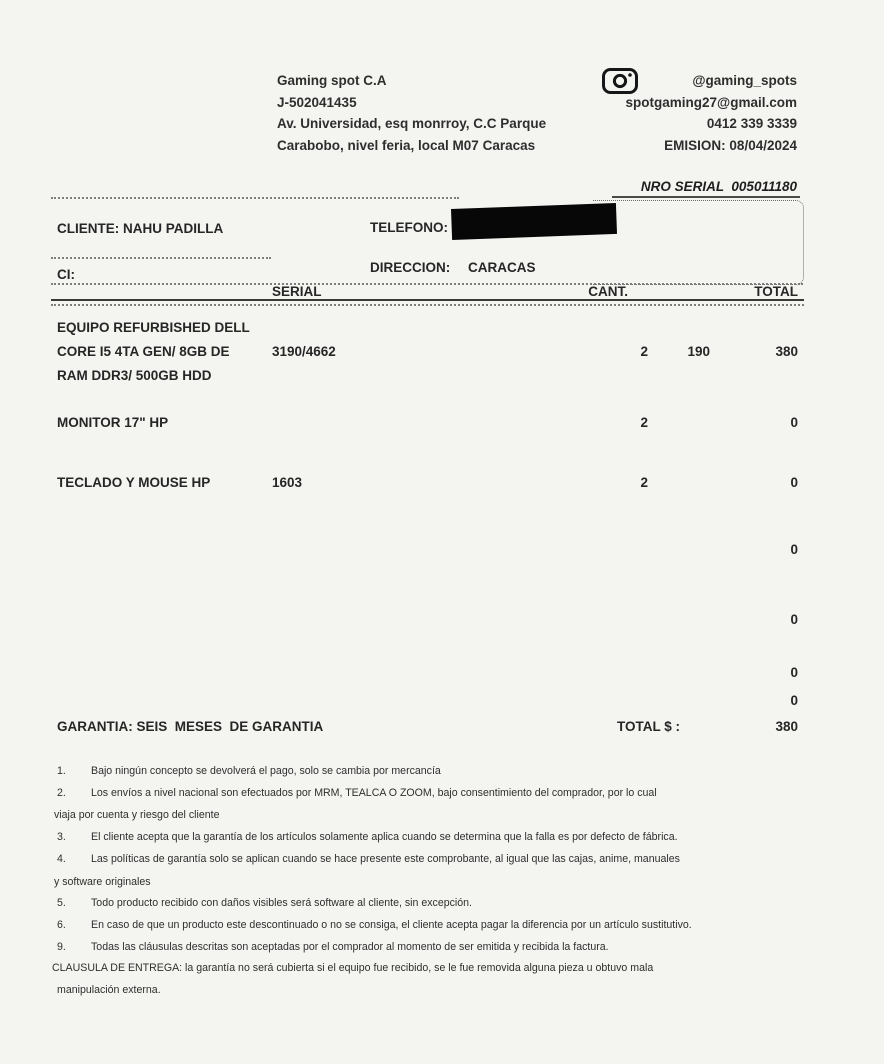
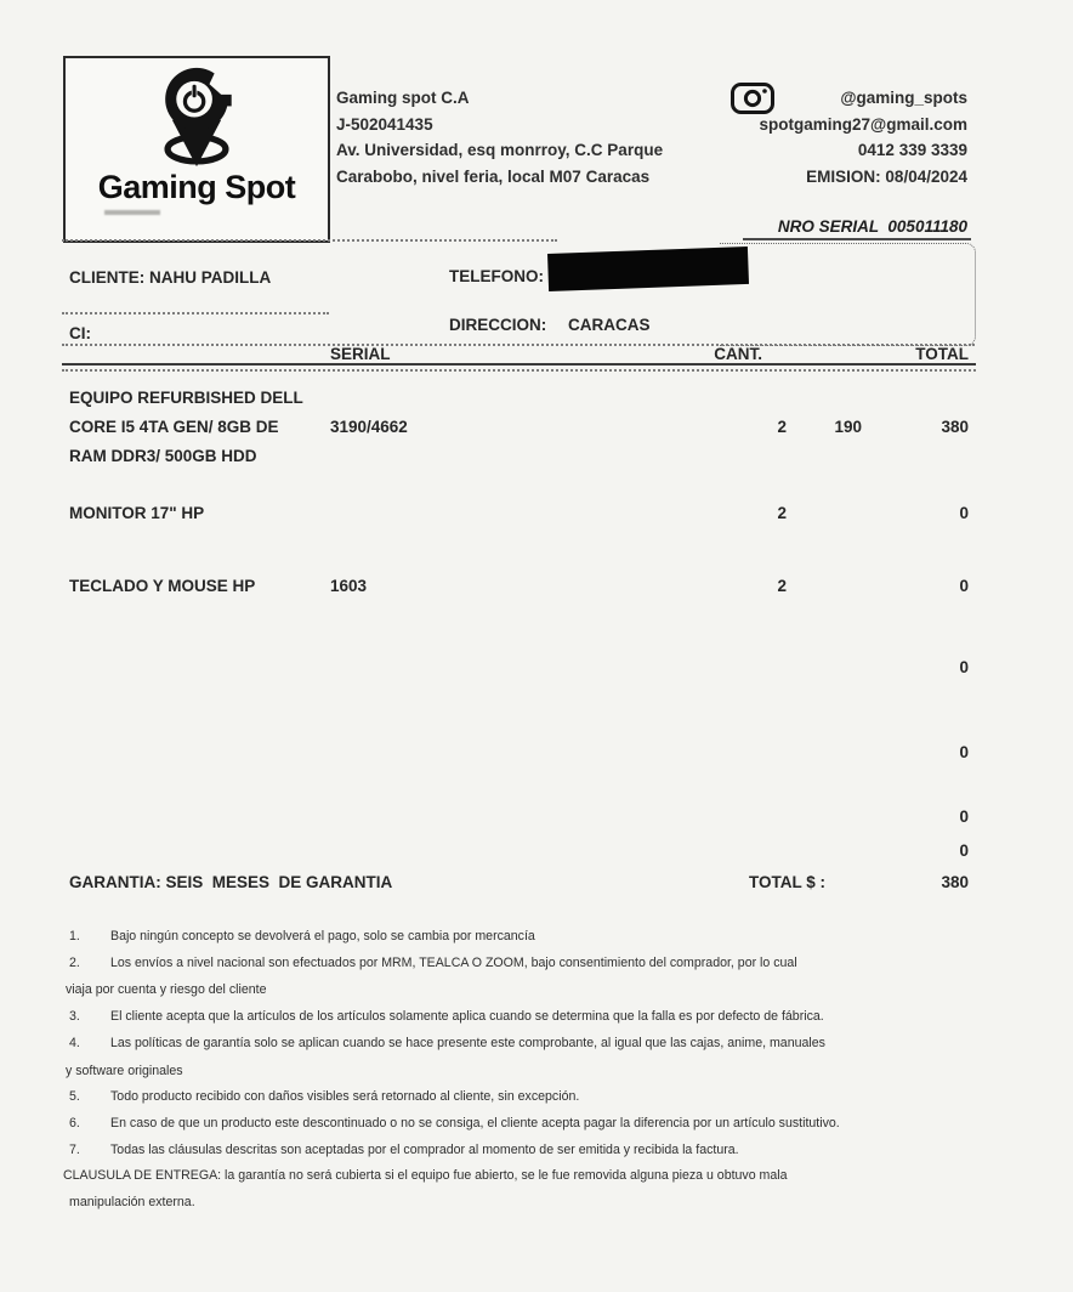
+ Gaming Spot
  Gaming spot C.A
  J-502041435
  Av. Universidad, esq monrroy, C.C Parque
  Carabobo, nivel feria, local M07 Caracas
  @gaming_spots
  spotgaming27@gmail.com
  0412 339 3339
  EMISION: 08/04/2024
  NRO SERIAL 005011180
  CLIENTE: NAHU PADILLA
  TELEFONO:
  CI:
  DIRECCION:
  CARACAS
  SERIAL
  CANT.
  TOTAL
  EQUIPO REFURBISHED DELL
  CORE I5 4TA GEN/ 8GB DE
  RAM DDR3/ 500GB HDD
  3190/4662
  2
  190
  380
  MONITOR 17" HP
  2
  0
  TECLADO Y MOUSE HP
  1603
  2
  0
  0
  0
  0
  0
  GARANTIA: SEIS MESES DE GARANTIA
  TOTAL $ :
  380
  1. Bajo ningún concepto se devolverá el pago, solo se cambia por mercancía
  2. Los envíos a nivel nacional son efectuados por MRM, TEALCA O ZOOM, bajo consentimiento del comprador, por lo cual
  viaja por cuenta y riesgo del cliente
- 3. El cliente acepta que la garantía de los artículos solamente aplica cuando se determina que la falla es por defecto de fábrica.
+ 3. El cliente acepta que la artículos de los artículos solamente aplica cuando se determina que la falla es por defecto de fábrica.
  4. Las políticas de garantía solo se aplican cuando se hace presente este comprobante, al igual que las cajas, anime, manuales
  y software originales
- 5. Todo producto recibido con daños visibles será software al cliente, sin excepción.
+ 5. Todo producto recibido con daños visibles será retornado al cliente, sin excepción.
  6. En caso de que un producto este descontinuado o no se consiga, el cliente acepta pagar la diferencia por un artículo sustitutivo.
- 9. Todas las cláusulas descritas son aceptadas por el comprador al momento de ser emitida y recibida la factura.
+ 7. Todas las cláusulas descritas son aceptadas por el comprador al momento de ser emitida y recibida la factura.
- CLAUSULA DE ENTREGA: la garantía no será cubierta si el equipo fue recibido, se le fue removida alguna pieza u obtuvo mala
+ CLAUSULA DE ENTREGA: la garantía no será cubierta si el equipo fue abierto, se le fue removida alguna pieza u obtuvo mala
  manipulación externa.
